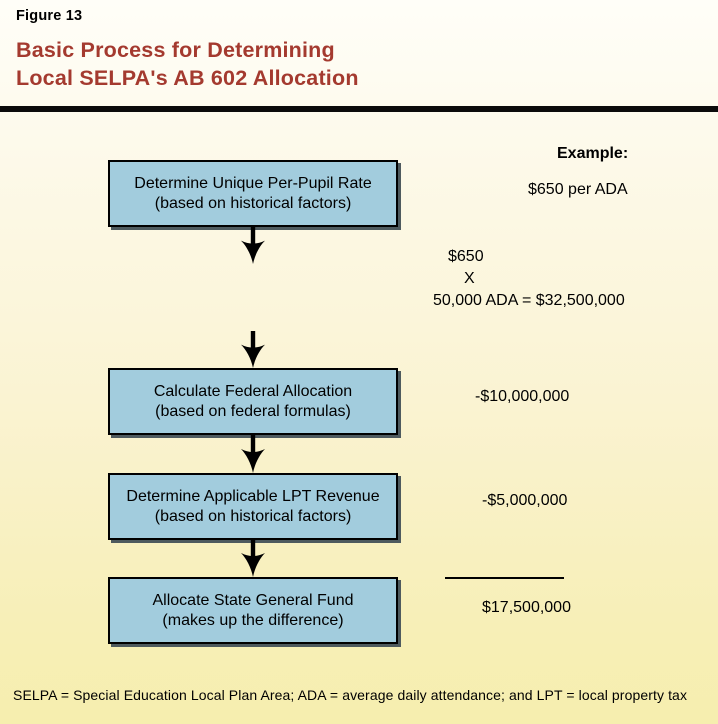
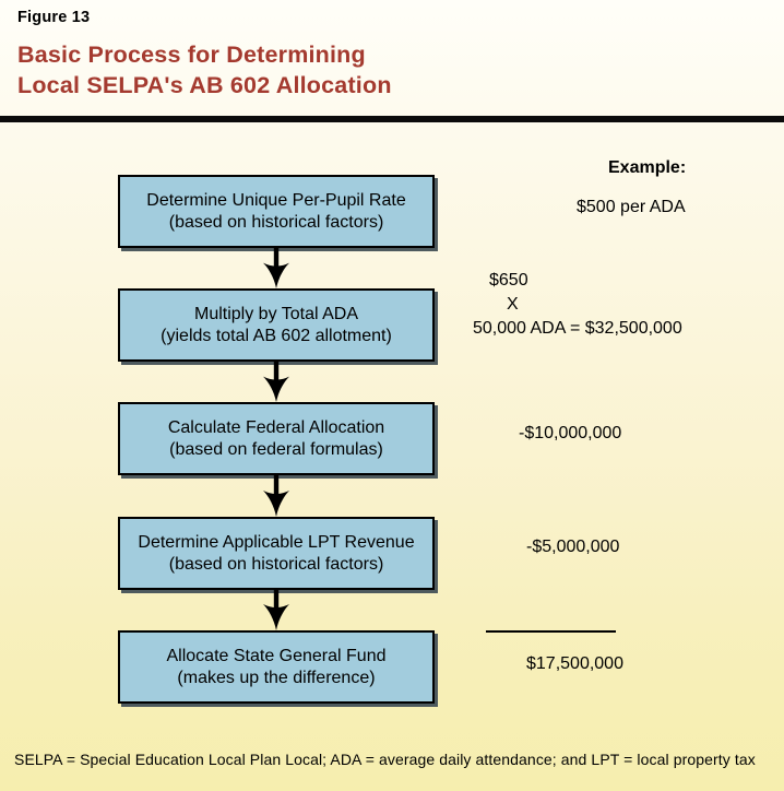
  Figure 13
  Basic Process for Determining
  Local SELPA's AB 602 Allocation
  Determine Unique Per-Pupil Rate
  (based on historical factors)
+ Multiply by Total ADA
+ (yields total AB 602 allotment)
  Calculate Federal Allocation
  (based on federal formulas)
  Determine Applicable LPT Revenue
  (based on historical factors)
  Allocate State General Fund
  (makes up the difference)
  Example:
- $650 per ADA
+ $500 per ADA
  $650
  X
  50,000 ADA = $32,500,000
  -$10,000,000
  -$5,000,000
  $17,500,000
- SELPA = Special Education Local Plan Area; ADA = average daily attendance; and LPT = local property tax
+ SELPA = Special Education Local Plan Local; ADA = average daily attendance; and LPT = local property tax
